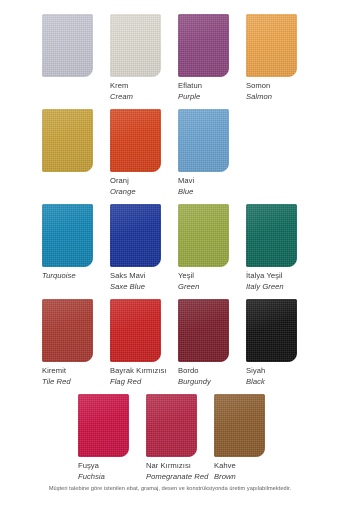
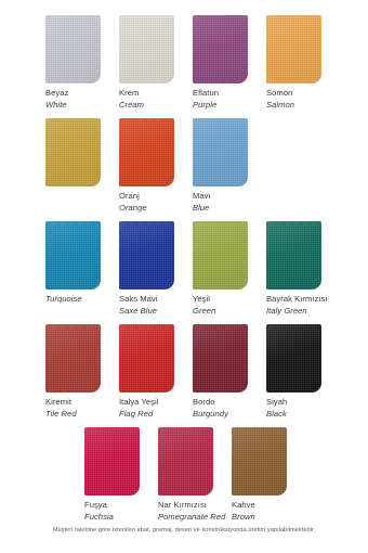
+ Beyaz
+ White
  Krem
  Cream
  Eflatun
  Purple
  Somon
  Salmon
  Oranj
  Orange
  Mavi
  Blue
  Turquoise
  Saks Mavi
  Saxe Blue
  Yeşil
  Green
- İtalya Yeşil
+ Bayrak Kırmızısı
  Italy Green
  Kiremit
  Tile Red
- Bayrak Kırmızısı
+ İtalya Yeşil
  Flag Red
  Bordo
  Burgundy
  Siyah
  Black
  Fuşya
  Fuchsia
  Nar Kırmızısı
  Pomegranate Red
  Kahve
  Brown
